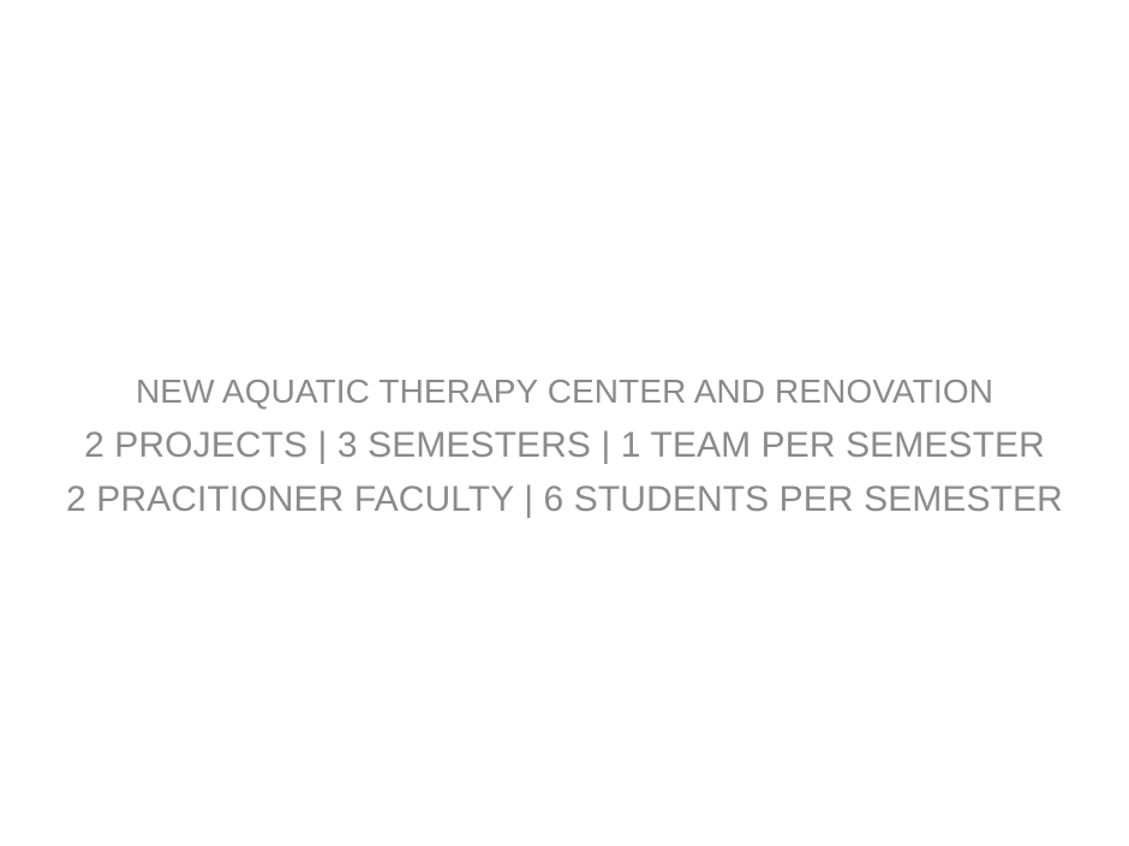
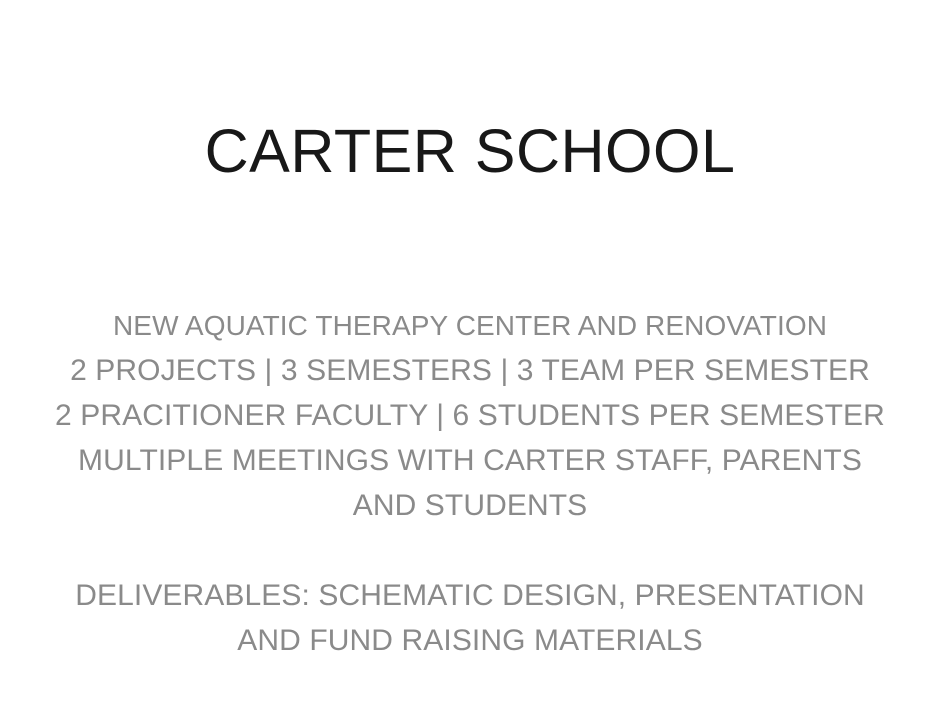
+ CARTER SCHOOL
  NEW AQUATIC THERAPY CENTER AND RENOVATION
- 2 PROJECTS | 3 SEMESTERS | 1 TEAM PER SEMESTER
+ 2 PROJECTS | 3 SEMESTERS | 3 TEAM PER SEMESTER
  2 PRACITIONER FACULTY | 6 STUDENTS PER SEMESTER
+ MULTIPLE MEETINGS WITH CARTER STAFF, PARENTS AND STUDENTS
+ DELIVERABLES: SCHEMATIC DESIGN, PRESENTATION AND FUND RAISING MATERIALS
